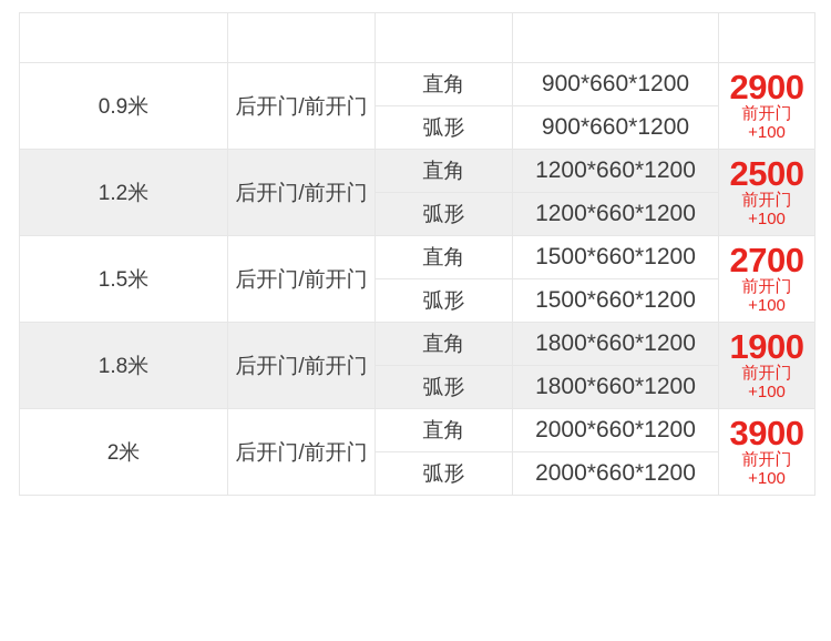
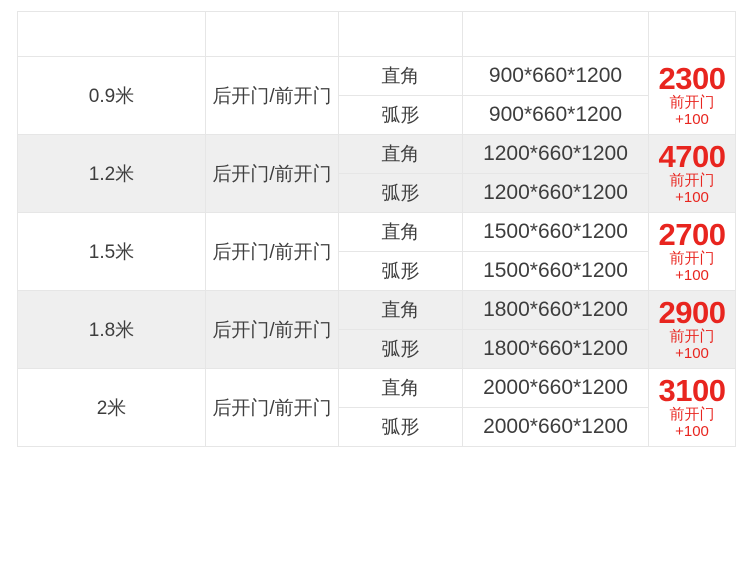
- 0.9米	后开门/前开门	直角	900*660*1200	2900前开门+100
+ 0.9米	后开门/前开门	直角	900*660*1200	2300前开门+100
  弧形	900*660*1200
- 1.2米	后开门/前开门	直角	1200*660*1200	2500前开门+100
+ 1.2米	后开门/前开门	直角	1200*660*1200	4700前开门+100
  弧形	1200*660*1200
  1.5米	后开门/前开门	直角	1500*660*1200	2700前开门+100
  弧形	1500*660*1200
- 1.8米	后开门/前开门	直角	1800*660*1200	1900前开门+100
+ 1.8米	后开门/前开门	直角	1800*660*1200	2900前开门+100
  弧形	1800*660*1200
- 2米	后开门/前开门	直角	2000*660*1200	3900前开门+100
+ 2米	后开门/前开门	直角	2000*660*1200	3100前开门+100
  弧形	2000*660*1200
